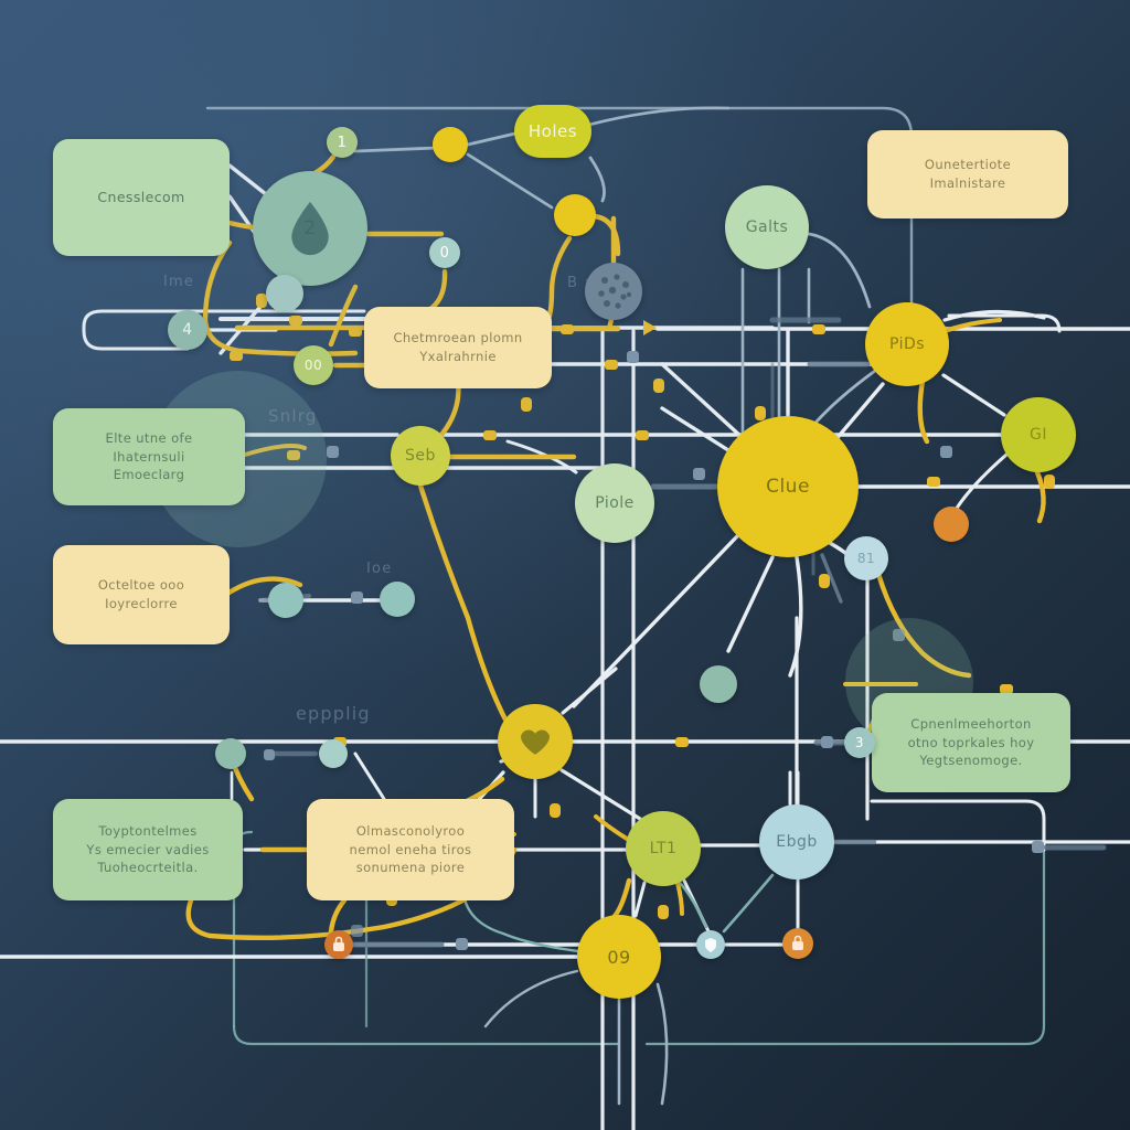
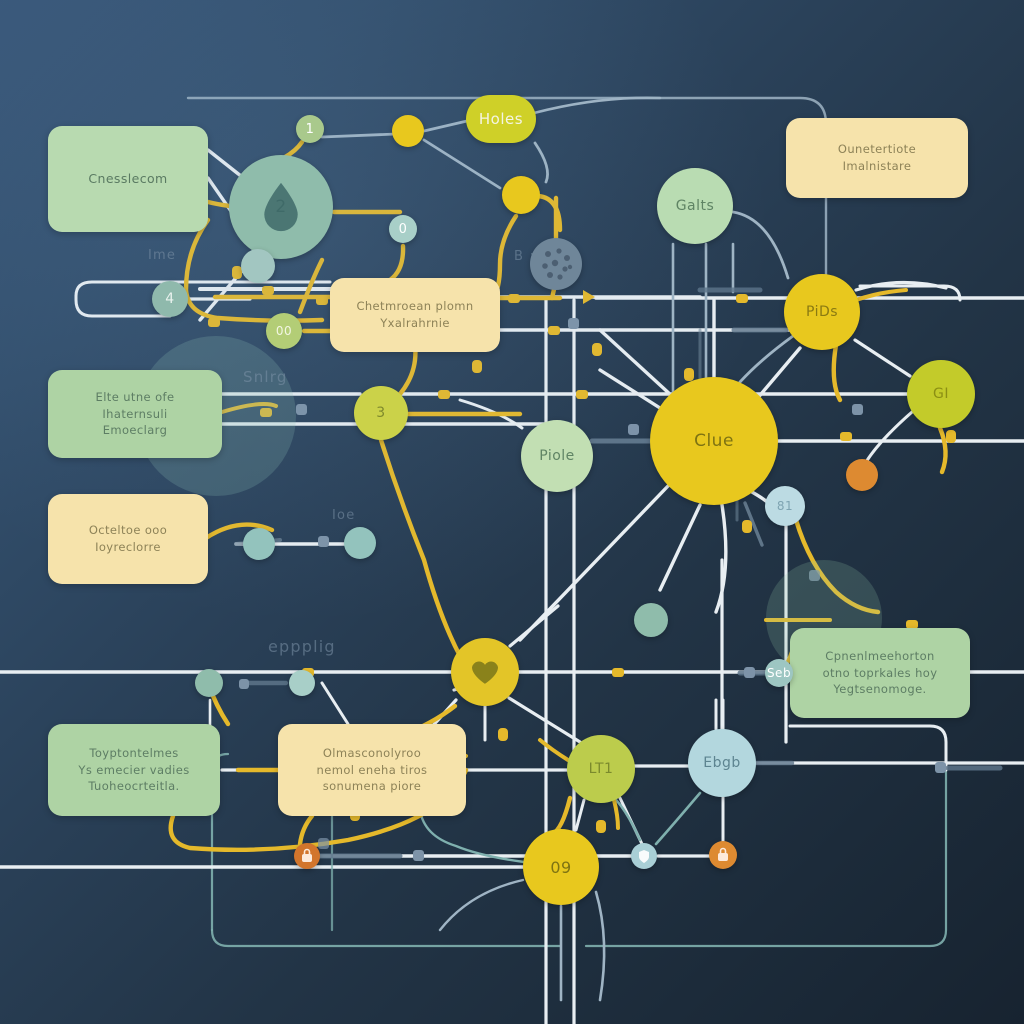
  Cnesslecom
  Ounetertiote
  Imalnistare
  Chetmroean plomn
  Yxalrahrnie
  Elte utne ofe
  Ihaternsuli
  Emoeclarg
  Octeltoe ooo
  Ioyreclorre
  Cpnenlmeehorton
  otno toprkales hoy
  Yegtsenomoge.
  Toyptontelmes
  Ys emecier vadies
  Tuoheocrteitla.
  Olmasconolyroo
  nemol eneha tiros
  sonumena piore
  1
  0
  4
  00
- Seb
+ 3
  Holes
  Galts
  PiDs
  GI
  Clue
  Piole
  81
- 3
+ Seb
  LT1
  Ebgb
  09
  Ime
  Snlrg
  Ioe
  eppplig
